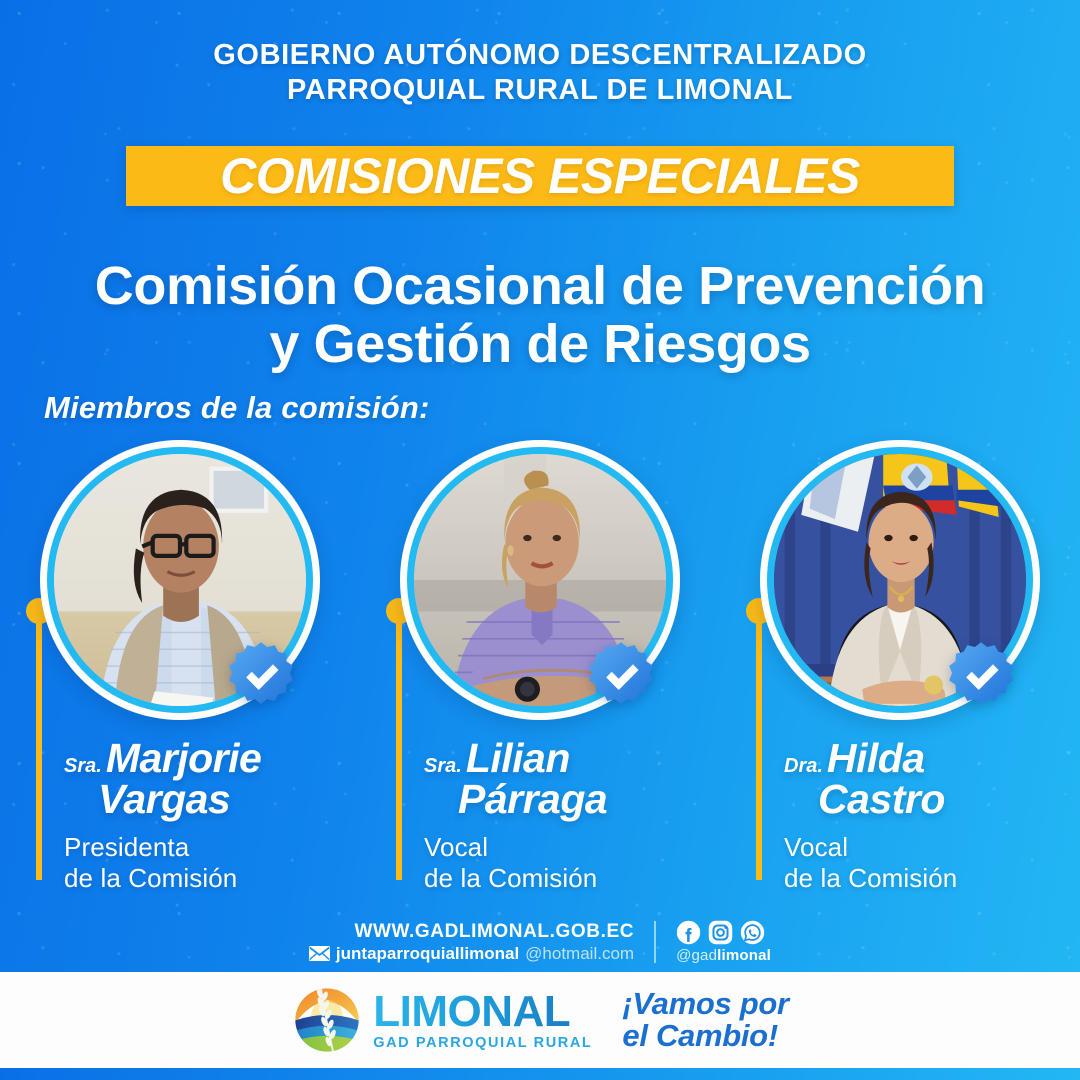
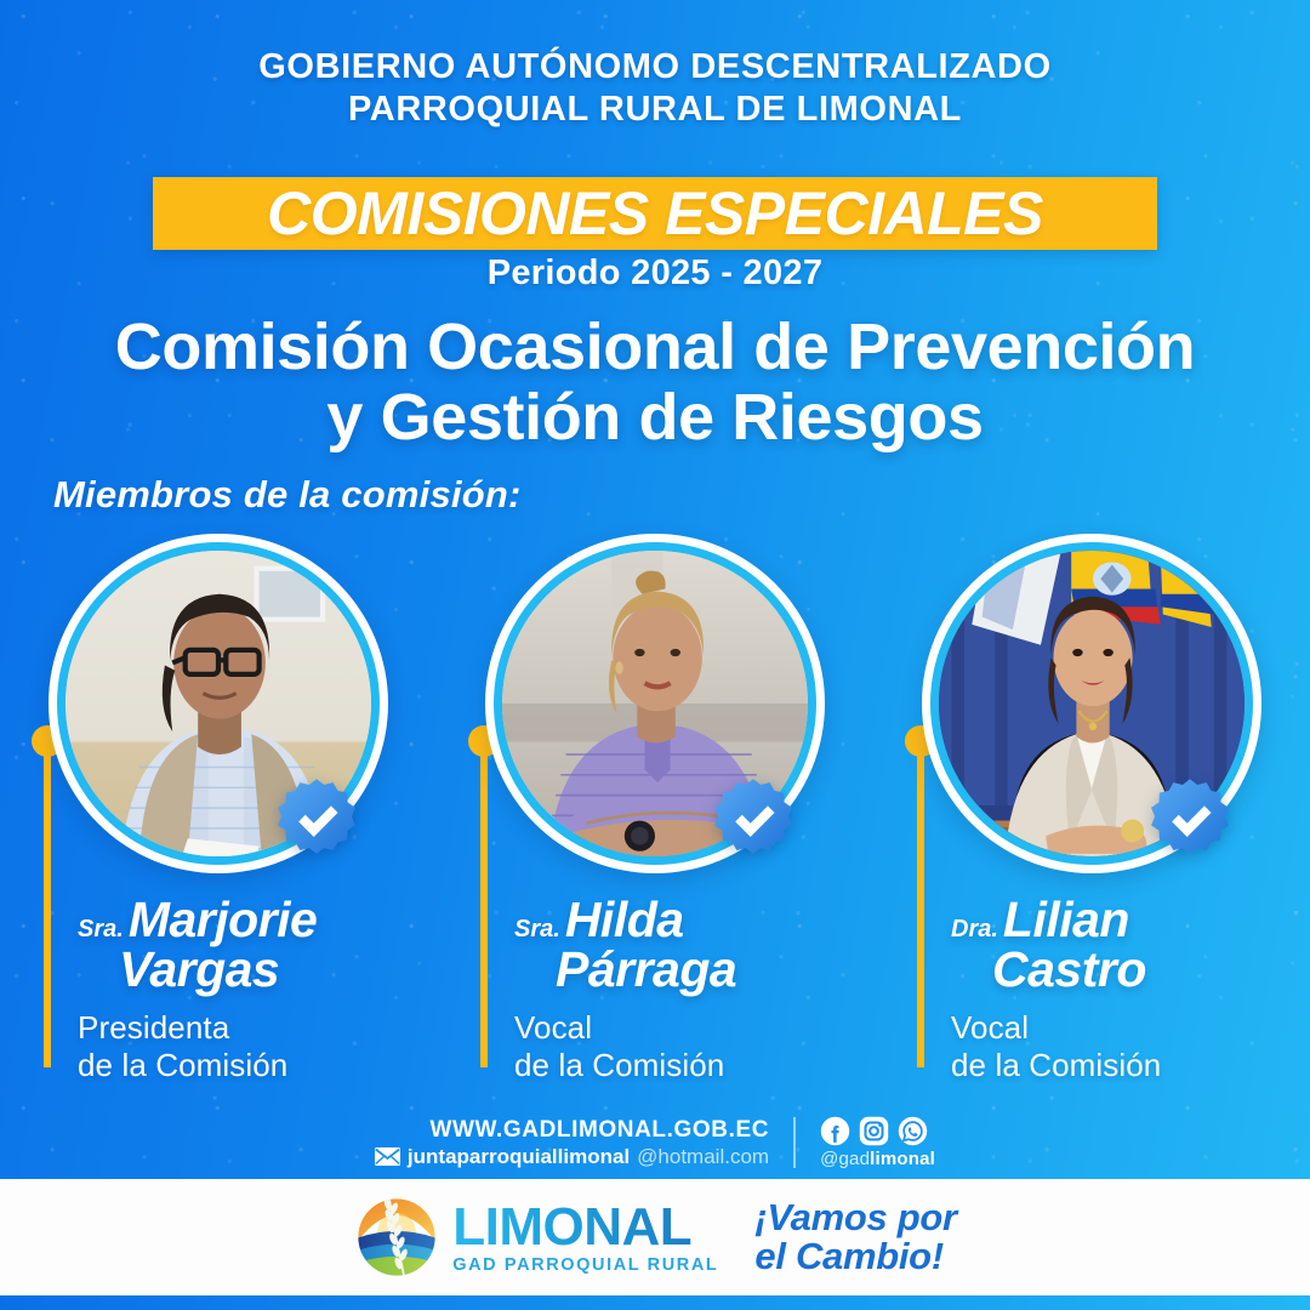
  GOBIERNO AUTÓNOMO DESCENTRALIZADO
  PARROQUIAL RURAL DE LIMONAL
  COMISIONES ESPECIALES
+ Periodo 2025 - 2027
  Comisión Ocasional de Prevención
  y Gestión de Riesgos
  Miembros de la comisión:
  Sra. Marjorie
  Vargas
  Presidenta
  de la Comisión
- Sra. Lilian
+ Sra. Hilda
  Párraga
  Vocal
  de la Comisión
- Dra. Hilda
+ Dra. Lilian
  Castro
  Vocal
  de la Comisión
  WWW.GADLIMONAL.GOB.EC
  juntaparroquiallimonal
  @hotmail.com
  @gadlimonal
  LIMONAL
  GAD PARROQUIAL RURAL
  ¡Vamos por
  el Cambio!
